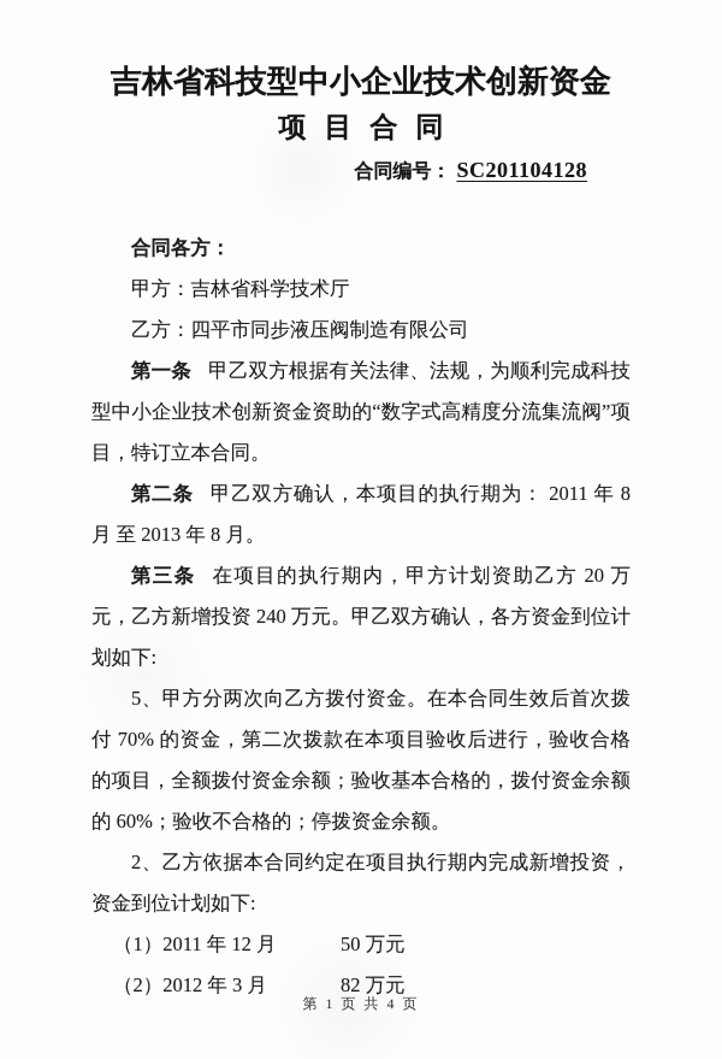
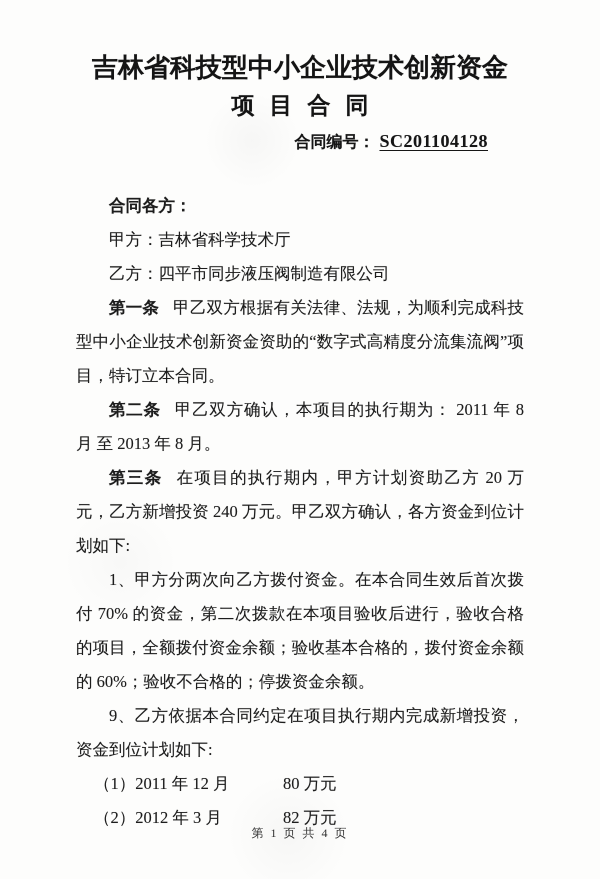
  吉林省科技型中小企业技术创新资金
  项目合同
  合同编号： SC201104128
  合同各方：
  甲方：吉林省科学技术厅
  乙方：四平市同步液压阀制造有限公司
  第一条 甲乙双方根据有关法律、法规，为顺利完成科技型中小企业技术创新资金资助的“数字式高精度分流集流阀”项目，特订立本合同。
  第二条 甲乙双方确认，本项目的执行期为： 2011 年 8 月 至 2013 年 8 月。
  第三条 在项目的执行期内，甲方计划资助乙方 20 万元，乙方新增投资 240 万元。甲乙双方确认，各方资金到位计划如下:
- 5、甲方分两次向乙方拨付资金。在本合同生效后首次拨付 70% 的资金，第二次拨款在本项目验收后进行，验收合格的项目，全额拨付资金余额；验收基本合格的，拨付资金余额的 60%；验收不合格的；停拨资金余额。
+ 1、甲方分两次向乙方拨付资金。在本合同生效后首次拨付 70% 的资金，第二次拨款在本项目验收后进行，验收合格的项目，全额拨付资金余额；验收基本合格的，拨付资金余额的 60%；验收不合格的；停拨资金余额。
- 2、乙方依据本合同约定在项目执行期内完成新增投资，资金到位计划如下:
+ 9、乙方依据本合同约定在项目执行期内完成新增投资，资金到位计划如下:
- （1）2011 年 12 月 50 万元
+ （1）2011 年 12 月 80 万元
  （2）2012 年 3 月 82 万元
  第 1 页 共 4 页
